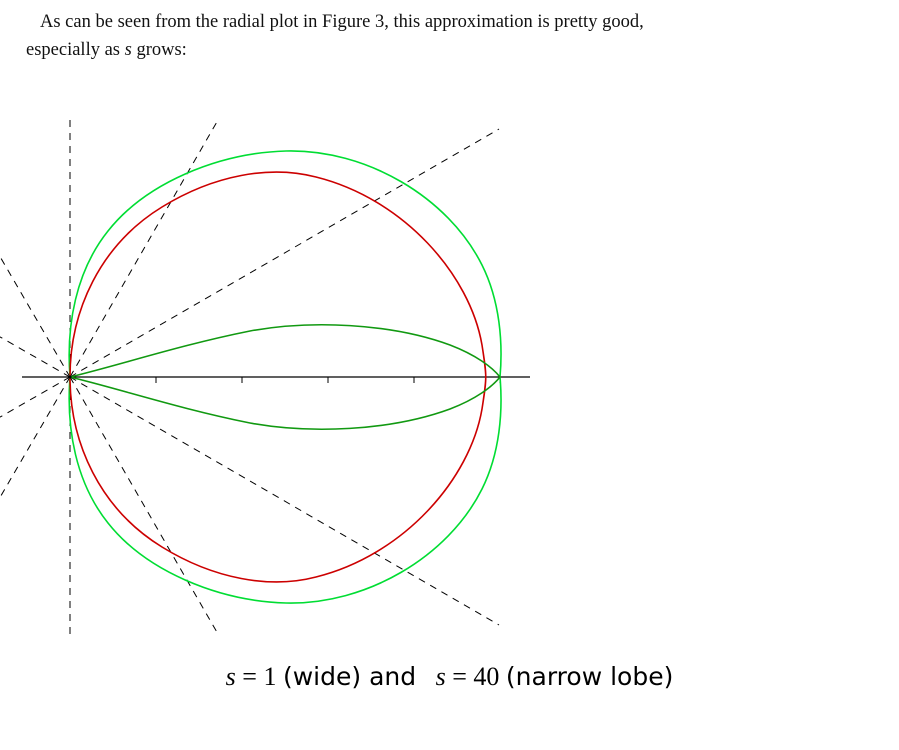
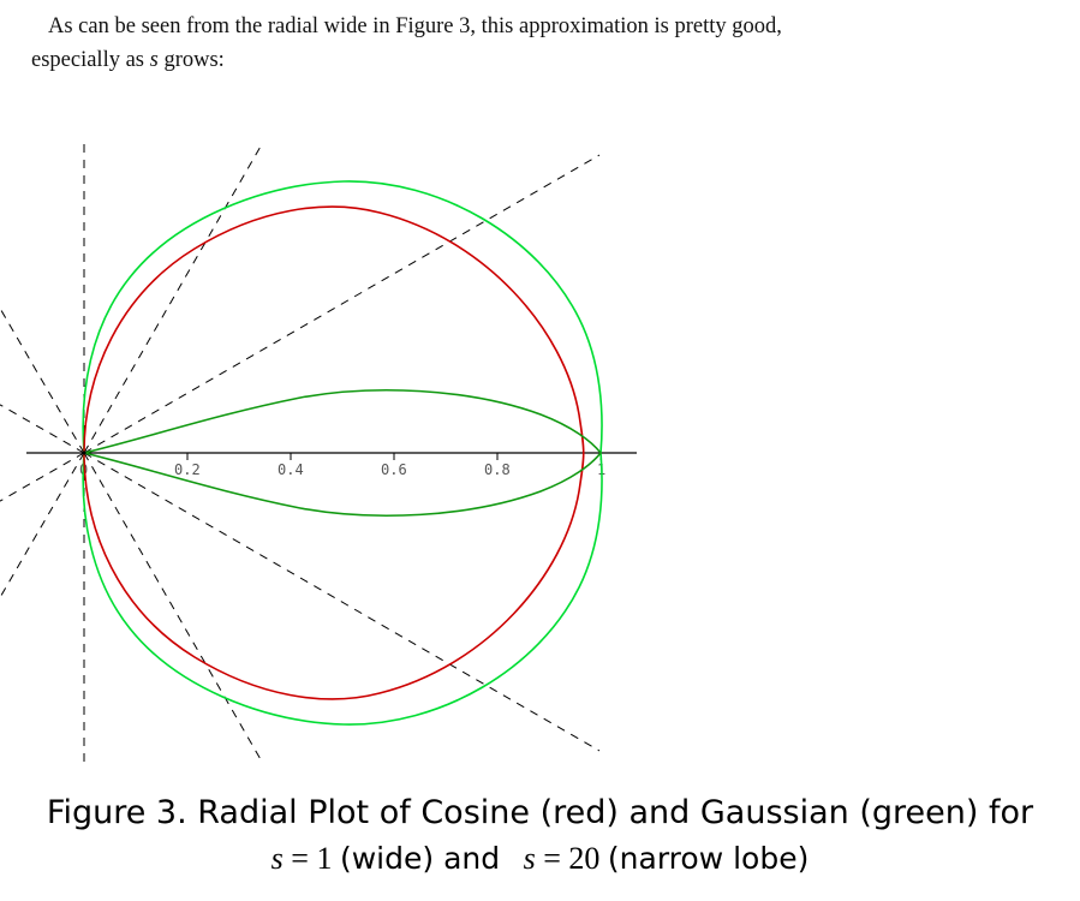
- As can be seen from the radial plot in Figure 3, this approximation is pretty good,
+ As can be seen from the radial wide in Figure 3, this approximation is pretty good,
  especially as s grows:
+ 0.2
+ 0.4
+ 0.6
+ 0.8
+ Figure 3. Radial Plot of Cosine (red) and Gaussian (green) for
- s = 1 (wide) and s = 40 (narrow lobe)
+ s = 1 (wide) and s = 20 (narrow lobe)
